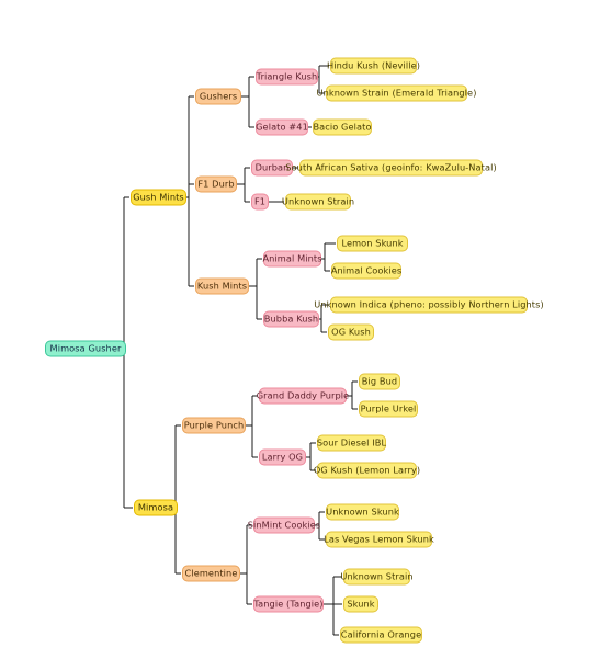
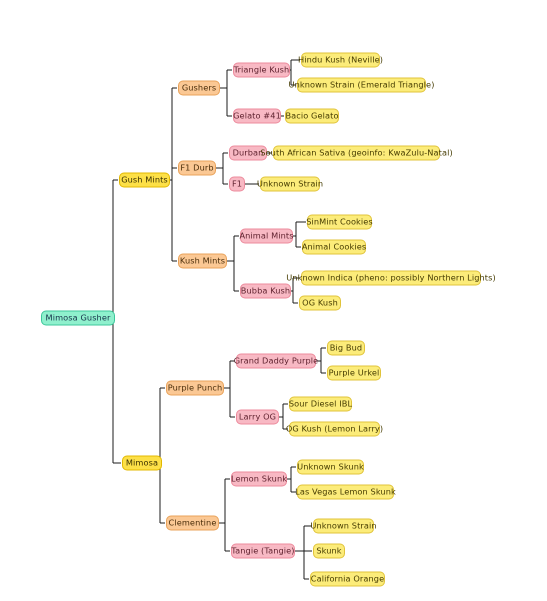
  Mimosa Gusher
  Gush Mints
  Mimosa
  Gushers
  F1 Durb
  Kush Mints
  Purple Punch
  Clementine
  Triangle Kush
  Gelato #41
  Durban
  F1
  Animal Mints
  Bubba Kush
  Grand Daddy Purple
  Larry OG
- SinMint Cookies
+ Lemon Skunk
  Tangie (Tangie)
  Hindu Kush (Neville)
  Unknown Strain (Emerald Triangle)
  Bacio Gelato
  South African Sativa (geoinfo: KwaZulu-Natal)
  Unknown Strain
- Lemon Skunk
+ SinMint Cookies
  Animal Cookies
  Unknown Indica (pheno: possibly Northern Lights)
  OG Kush
  Big Bud
  Purple Urkel
  Sour Diesel IBL
  OG Kush (Lemon Larry)
  Unknown Skunk
  Las Vegas Lemon Skunk
  Unknown Strain
  Skunk
  California Orange
